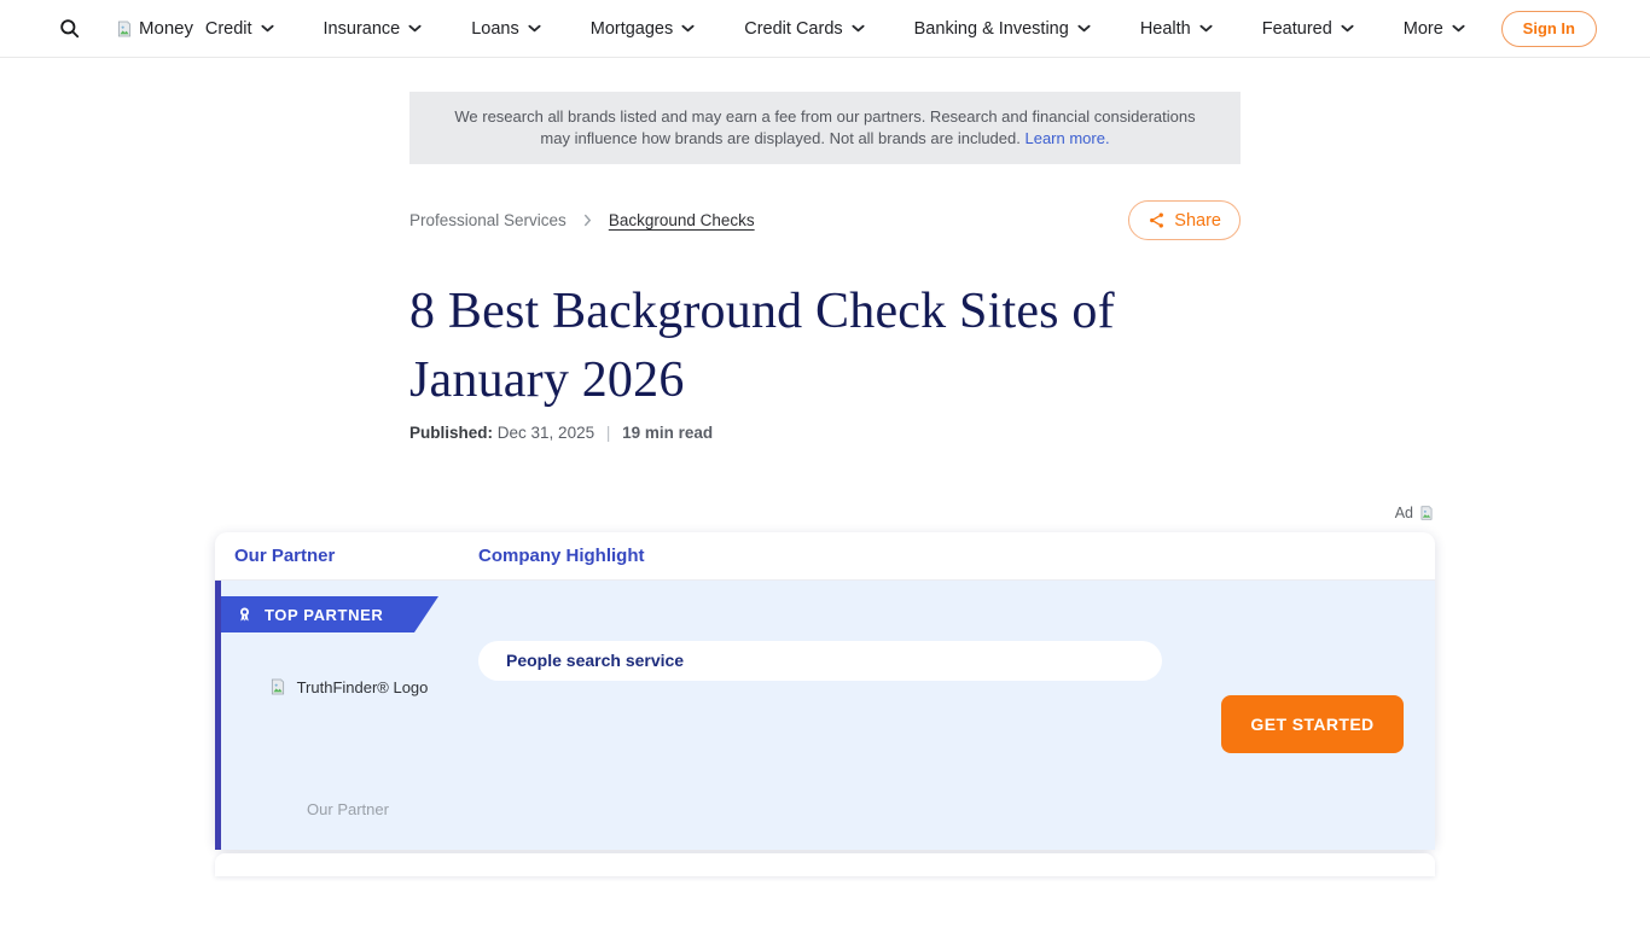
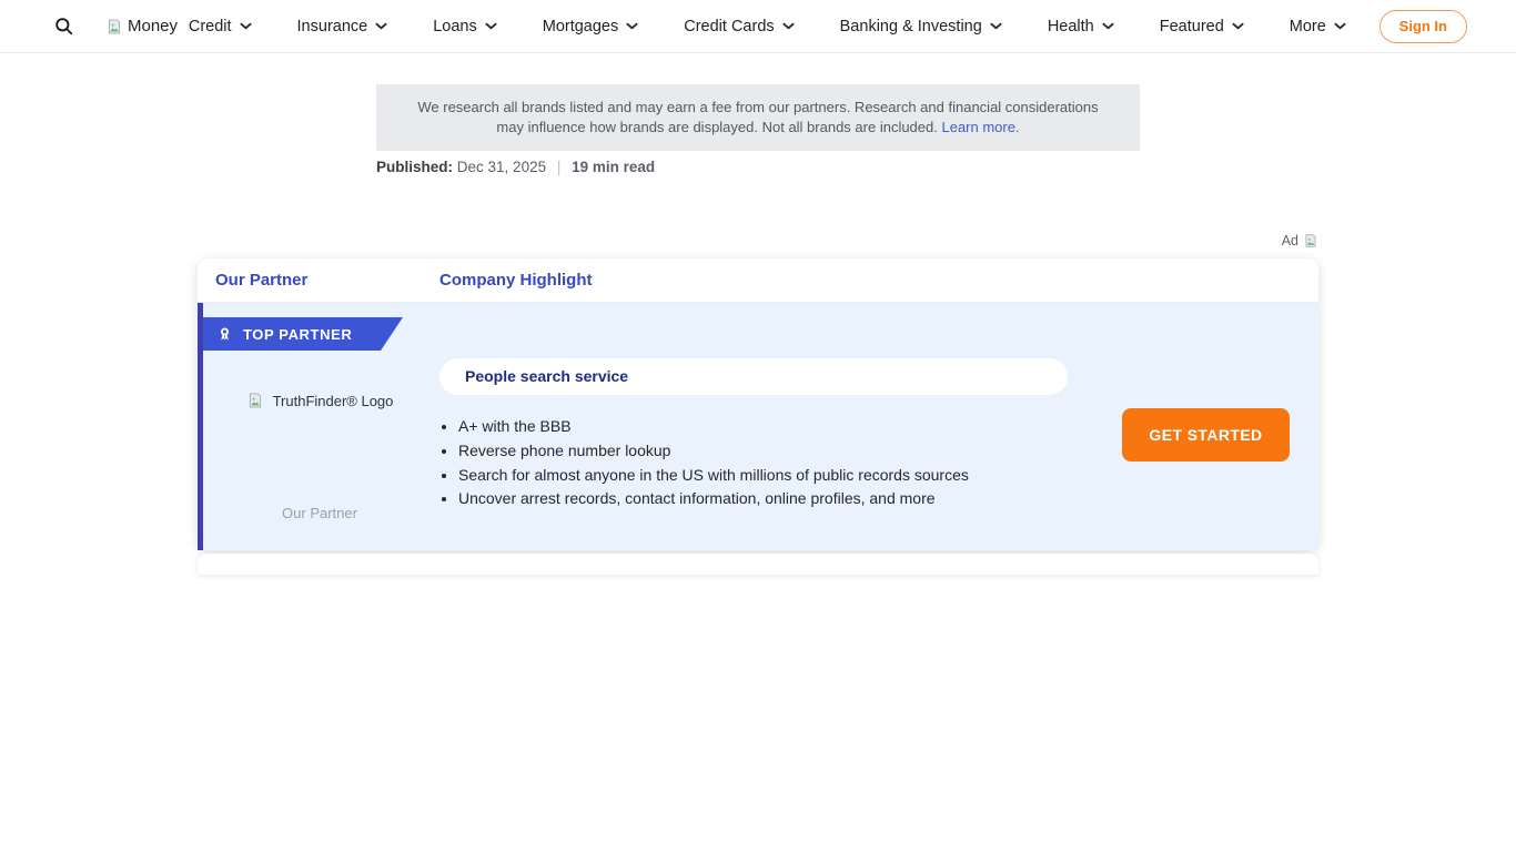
  Money
  Credit
  Insurance
  Loans
  Mortgages
  Credit Cards
  Banking & Investing
  Health
  Featured
  More
  Sign In
  We research all brands listed and may earn a fee from our partners. Research and financial considerations may influence how brands are displayed. Not all brands are included. Learn more.
- Professional Services
- Background Checks
- Share
- 8 Best Background Check Sites of January 2026
  Published: Dec 31, 2025 | 19 min read
  Ad
  Our Partner
  Company Highlight
  TOP PARTNER
  TruthFinder® Logo
  Our Partner
  People search service
+ A+ with the BBB
+ Reverse phone number lookup
+ Search for almost anyone in the US with millions of public records sources
+ Uncover arrest records, contact information, online profiles, and more
  GET STARTED
